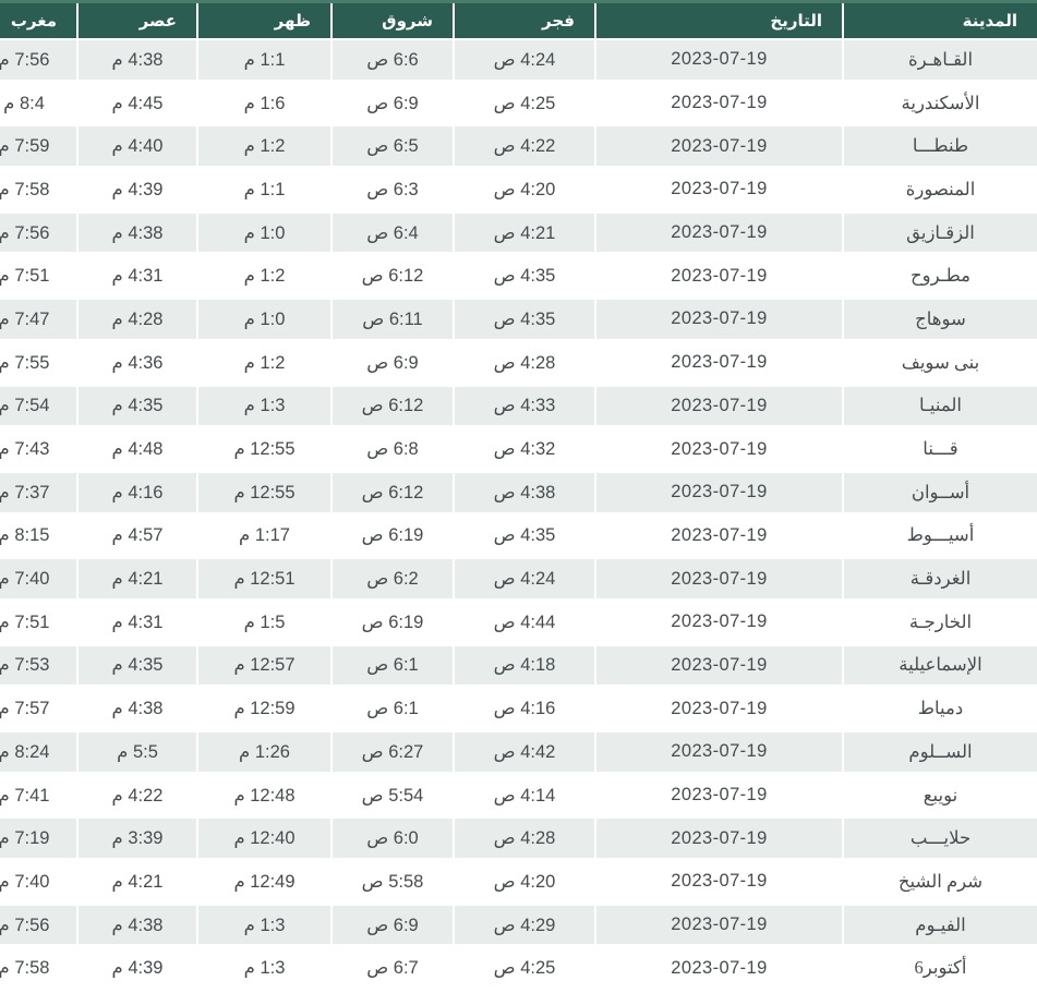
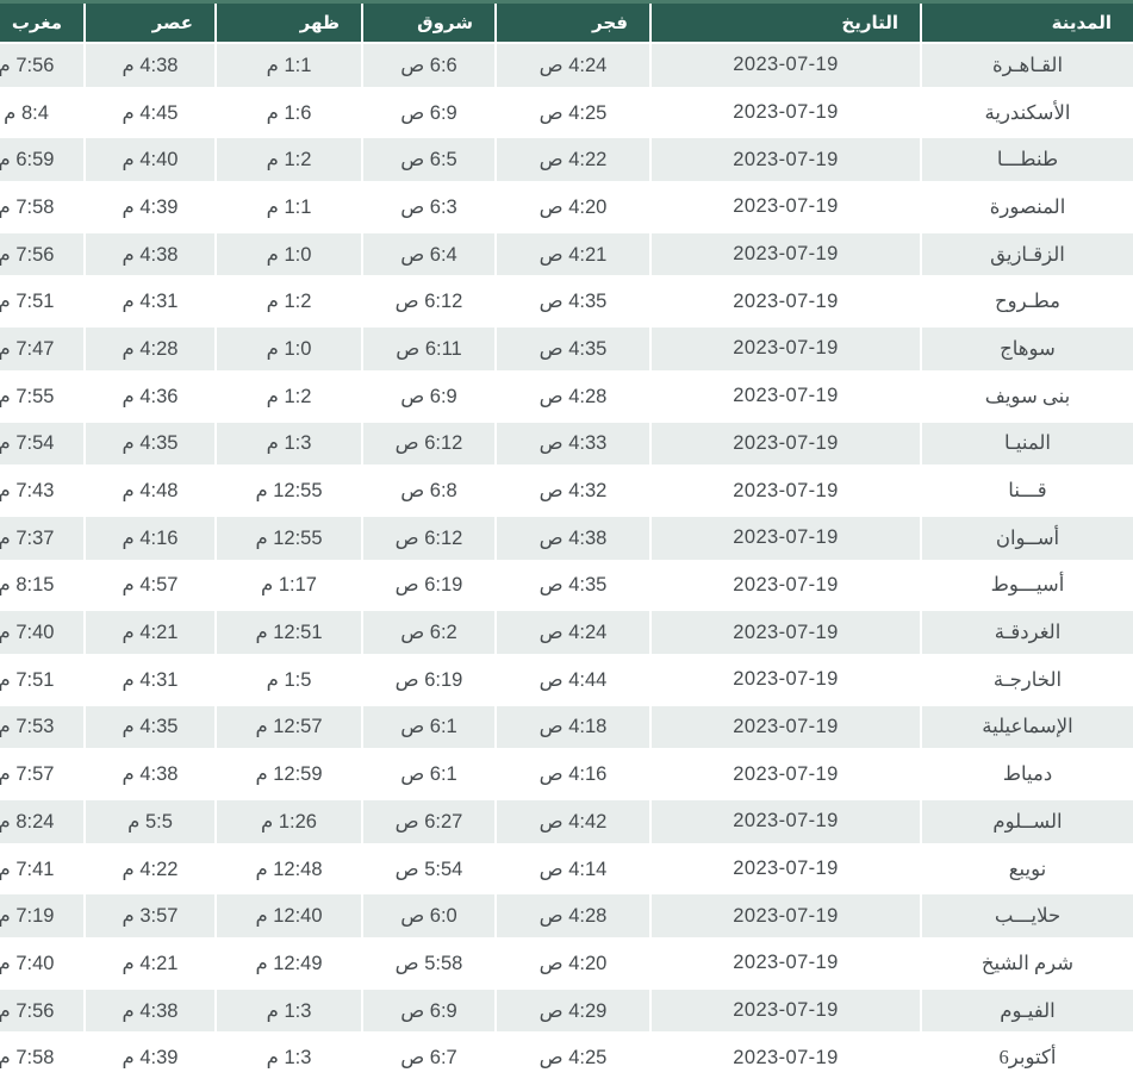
  المدينة	التاريخ	فجر	شروق	ظهر	عصر	مغرب
  القـاهـرة	2023-07-19	4:24 ص	6:6 ص	1:1 م	4:38 م	7:56 م
  الأسكندرية	2023-07-19	4:25 ص	6:9 ص	1:6 م	4:45 م	8:4 م
- طنطـــا	2023-07-19	4:22 ص	6:5 ص	1:2 م	4:40 م	7:59 م
+ طنطـــا	2023-07-19	4:22 ص	6:5 ص	1:2 م	4:40 م	6:59 م
  المنصورة	2023-07-19	4:20 ص	6:3 ص	1:1 م	4:39 م	7:58 م
  الزقـازيق	2023-07-19	4:21 ص	6:4 ص	1:0 م	4:38 م	7:56 م
  مطـروح	2023-07-19	4:35 ص	6:12 ص	1:2 م	4:31 م	7:51 م
  سوهاج	2023-07-19	4:35 ص	6:11 ص	1:0 م	4:28 م	7:47 م
  بنى سويف	2023-07-19	4:28 ص	6:9 ص	1:2 م	4:36 م	7:55 م
  المنيـا	2023-07-19	4:33 ص	6:12 ص	1:3 م	4:35 م	7:54 م
  قـــنا	2023-07-19	4:32 ص	6:8 ص	12:55 م	4:48 م	7:43 م
  أســوان	2023-07-19	4:38 ص	6:12 ص	12:55 م	4:16 م	7:37 م
  أسيـــوط	2023-07-19	4:35 ص	6:19 ص	1:17 م	4:57 م	8:15 م
  الغردقـة	2023-07-19	4:24 ص	6:2 ص	12:51 م	4:21 م	7:40 م
  الخارجـة	2023-07-19	4:44 ص	6:19 ص	1:5 م	4:31 م	7:51 م
  الإسماعيلية	2023-07-19	4:18 ص	6:1 ص	12:57 م	4:35 م	7:53 م
  دمياط	2023-07-19	4:16 ص	6:1 ص	12:59 م	4:38 م	7:57 م
  الســلوم	2023-07-19	4:42 ص	6:27 ص	1:26 م	5:5 م	8:24 م
  نويبع	2023-07-19	4:14 ص	5:54 ص	12:48 م	4:22 م	7:41 م
- حلايـــب	2023-07-19	4:28 ص	6:0 ص	12:40 م	3:39 م	7:19 م
+ حلايـــب	2023-07-19	4:28 ص	6:0 ص	12:40 م	3:57 م	7:19 م
  شرم الشيخ	2023-07-19	4:20 ص	5:58 ص	12:49 م	4:21 م	7:40 م
  الفيـوم	2023-07-19	4:29 ص	6:9 ص	1:3 م	4:38 م	7:56 م
  أكتوبر6	2023-07-19	4:25 ص	6:7 ص	1:3 م	4:39 م	7:58 م
